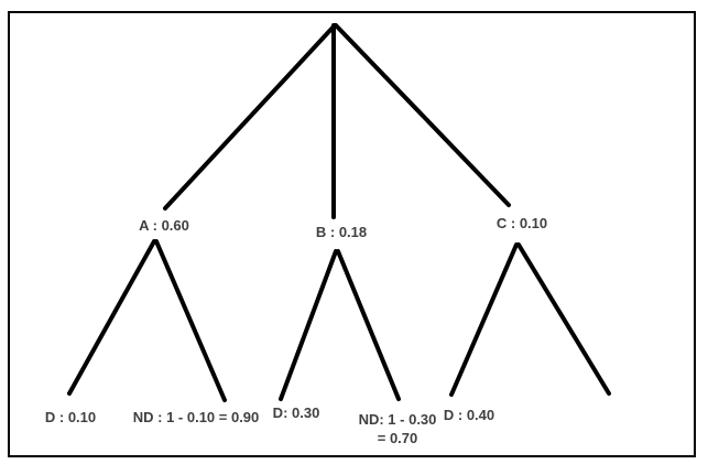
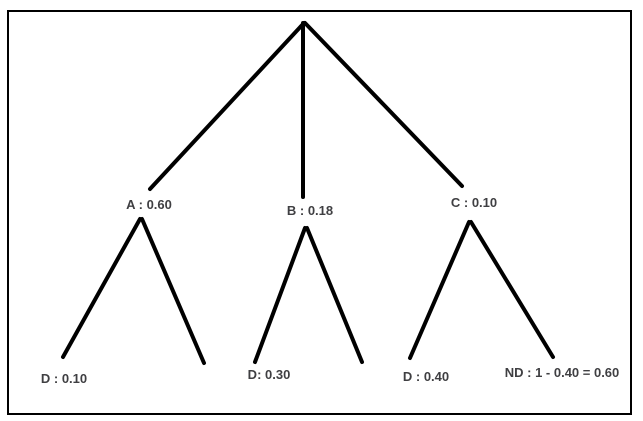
  A : 0.60
  B : 0.18
  C : 0.10
  D : 0.10
- ND : 1 - 0.10 = 0.90
  D: 0.30
- ND: 1 - 0.30
- = 0.70
  D : 0.40
+ ND : 1 - 0.40 = 0.60
